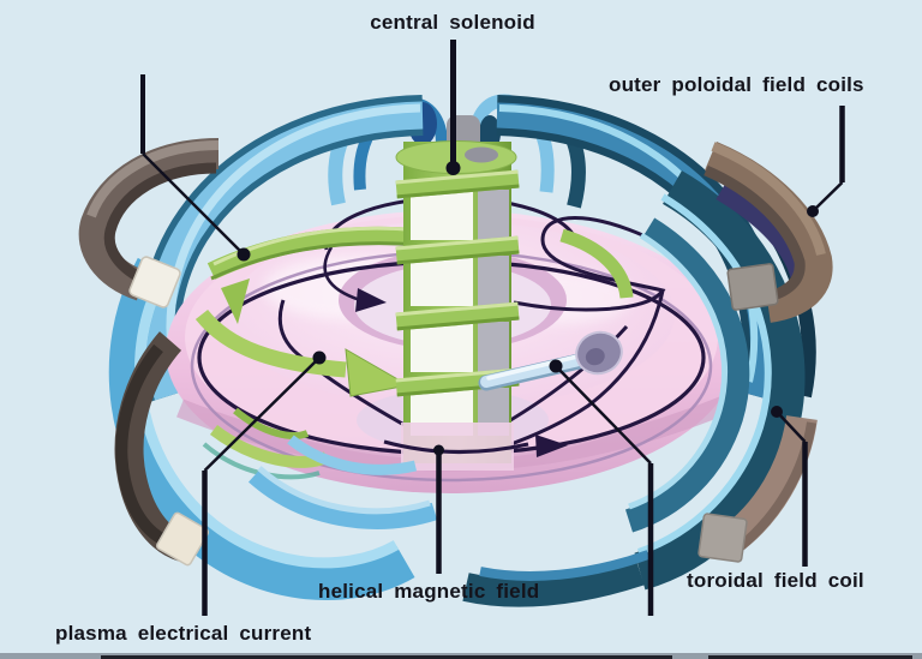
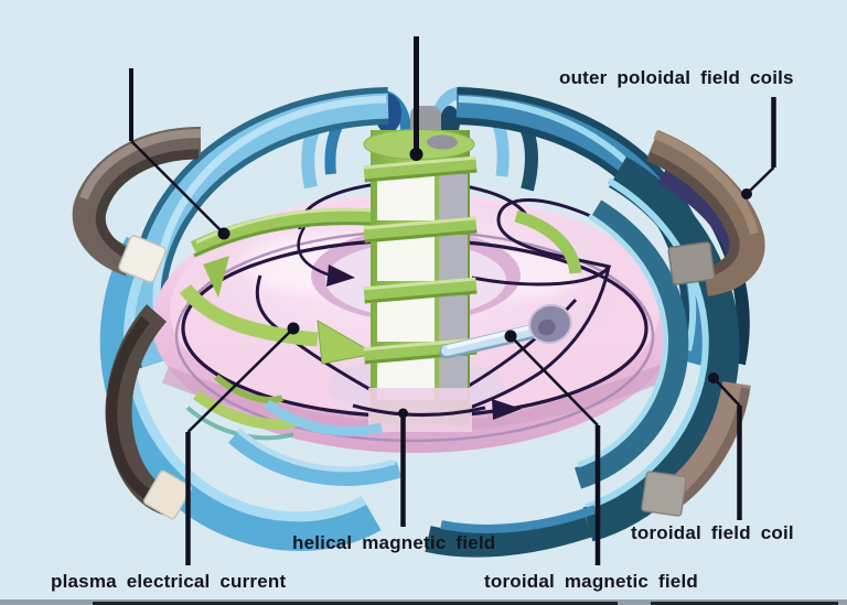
- central solenoid
  outer poloidal field coils
  plasma electrical current
  helical magnetic field
+ toroidal magnetic field
  toroidal field coil
